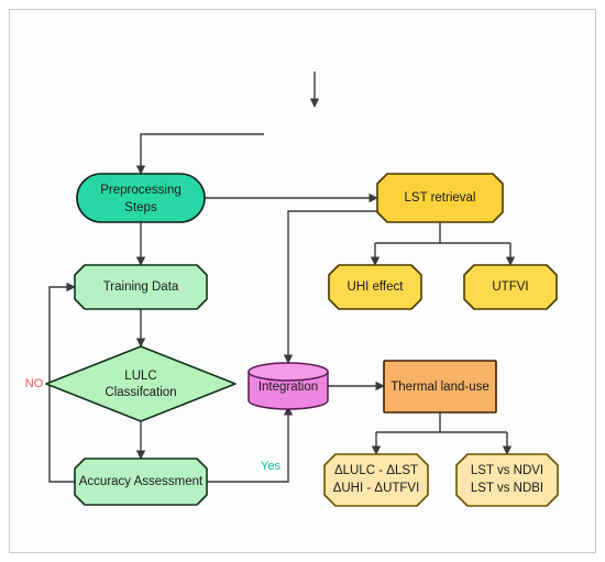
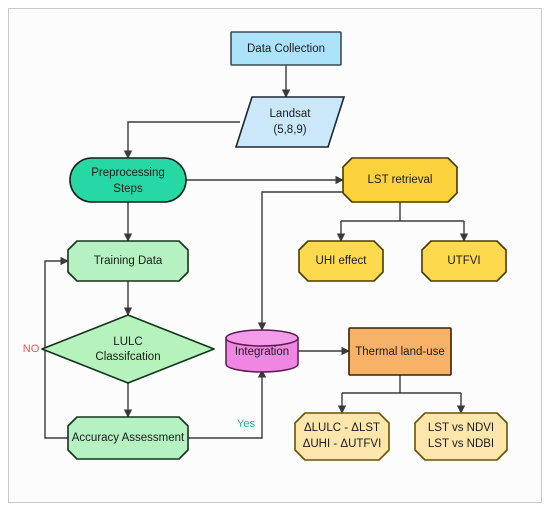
  NO
  Yes
+ Data Collection
+ Landsat
+ (5,8,9)
  Preprocessing
  Steps
  LST retrieval
  UHI effect
  UTFVI
  Training Data
  LULC
  Classifcation
  Accuracy Assessment
  Integration
  Thermal land-use
  ΔLULC - ΔLST
  ΔUHI - ΔUTFVI
  LST vs NDVI
  LST vs NDBI
